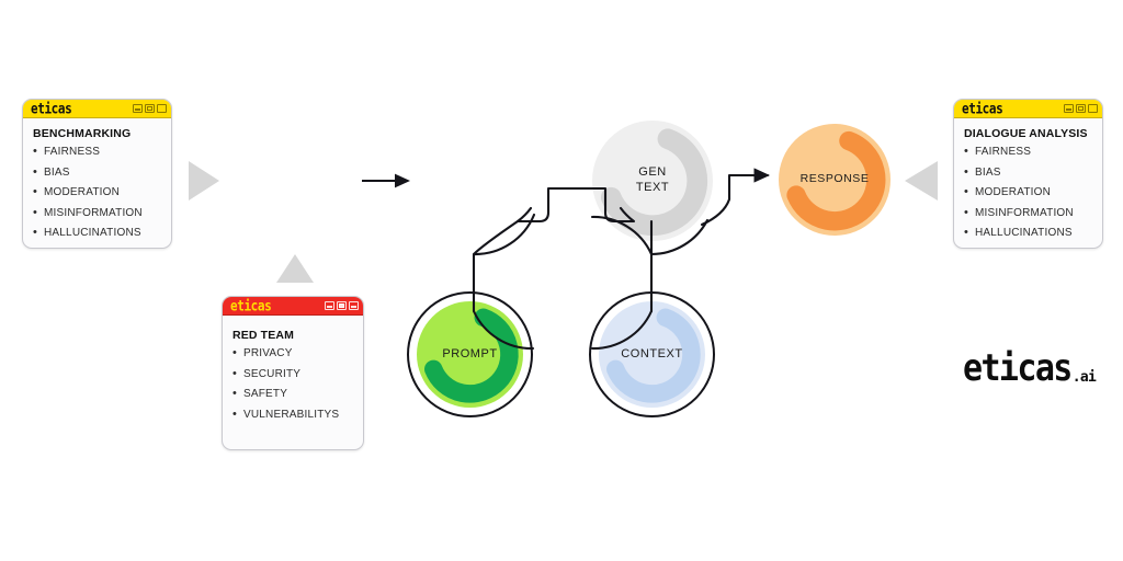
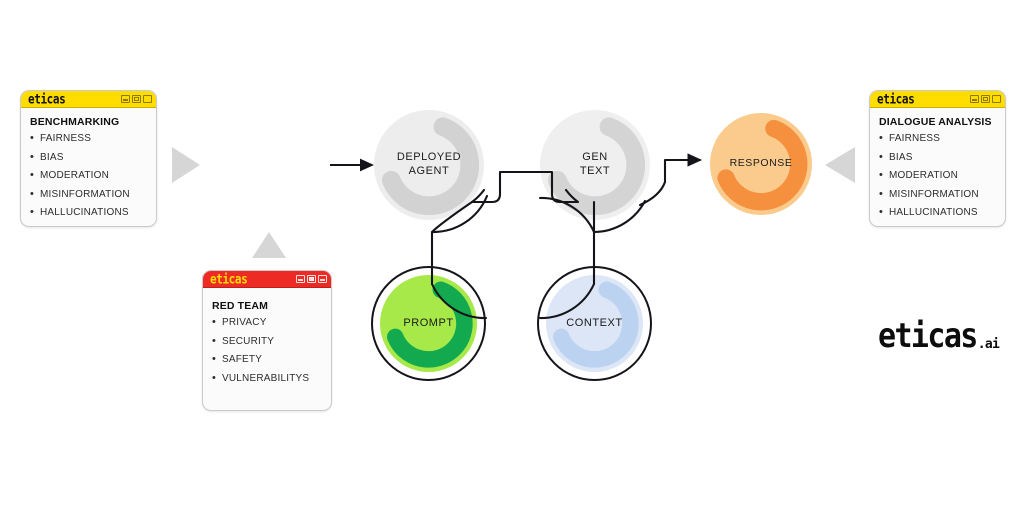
  eticas
  BENCHMARKING
  FAIRNESS
  BIAS
  MODERATION
  MISINFORMATION
  HALLUCINATIONS
  eticas
  RED TEAM
  PRIVACY
  SECURITY
  SAFETY
  VULNERABILITYS
  eticas
  DIALOGUE ANALYSIS
  FAIRNESS
  BIAS
  MODERATION
  MISINFORMATION
  HALLUCINATIONS
+ DEPLOYED
+ AGENT
  GEN
  TEXT
  RESPONSE
  PROMPT
  CONTEXT
  eticas
  .ai
